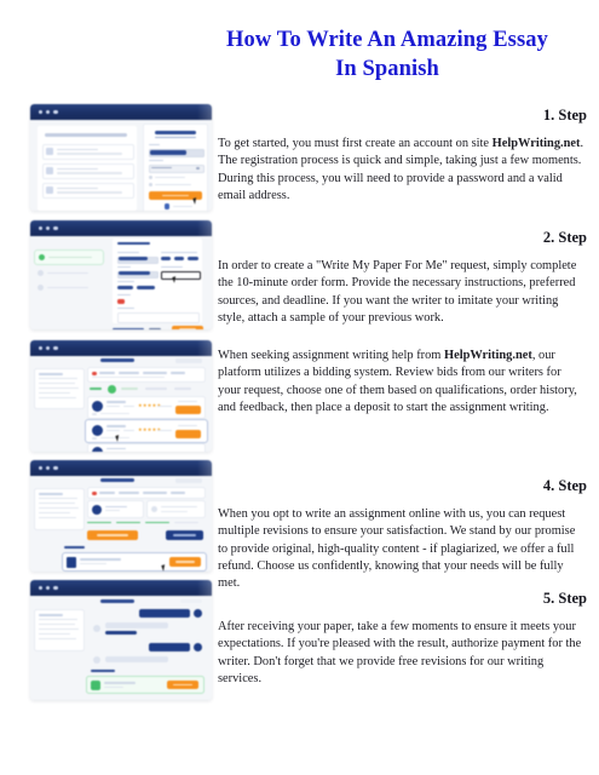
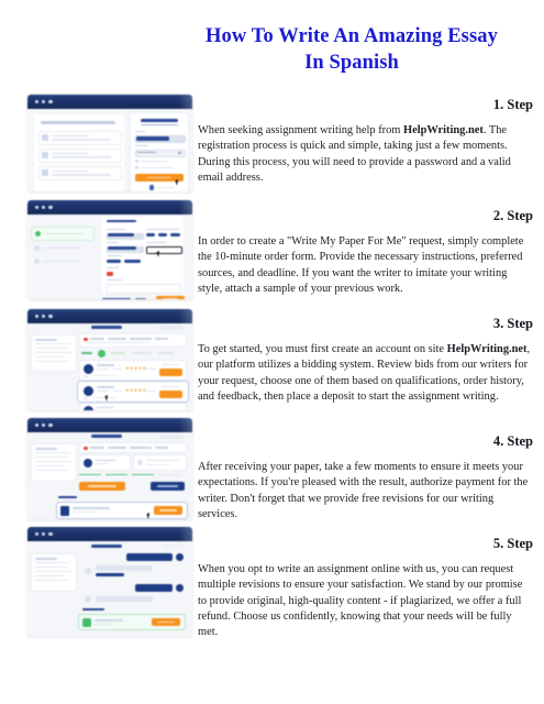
  How To Write An Amazing Essay
  In Spanish
  1. Step
- To get started, you must first create an account on site HelpWriting.net. The registration process is quick and simple, taking just a few moments. During this process, you will need to provide a password and a valid email address.
+ When seeking assignment writing help from HelpWriting.net. The registration process is quick and simple, taking just a few moments. During this process, you will need to provide a password and a valid email address.
  2. Step
  In order to create a "Write My Paper For Me" request, simply complete the 10-minute order form. Provide the necessary instructions, preferred sources, and deadline. If you want the writer to imitate your writing style, attach a sample of your previous work.
+ 3. Step
- When seeking assignment writing help from HelpWriting.net, our platform utilizes a bidding system. Review bids from our writers for your request, choose one of them based on qualifications, order history, and feedback, then place a deposit to start the assignment writing.
+ To get started, you must first create an account on site HelpWriting.net, our platform utilizes a bidding system. Review bids from our writers for your request, choose one of them based on qualifications, order history, and feedback, then place a deposit to start the assignment writing.
  4. Step
- When you opt to write an assignment online with us, you can request multiple revisions to ensure your satisfaction. We stand by our promise to provide original, high-quality content - if plagiarized, we offer a full refund. Choose us confidently, knowing that your needs will be fully met.
+ After receiving your paper, take a few moments to ensure it meets your expectations. If you're pleased with the result, authorize payment for the writer. Don't forget that we provide free revisions for our writing services.
  5. Step
- After receiving your paper, take a few moments to ensure it meets your expectations. If you're pleased with the result, authorize payment for the writer. Don't forget that we provide free revisions for our writing services.
+ When you opt to write an assignment online with us, you can request multiple revisions to ensure your satisfaction. We stand by our promise to provide original, high-quality content - if plagiarized, we offer a full refund. Choose us confidently, knowing that your needs will be fully met.
